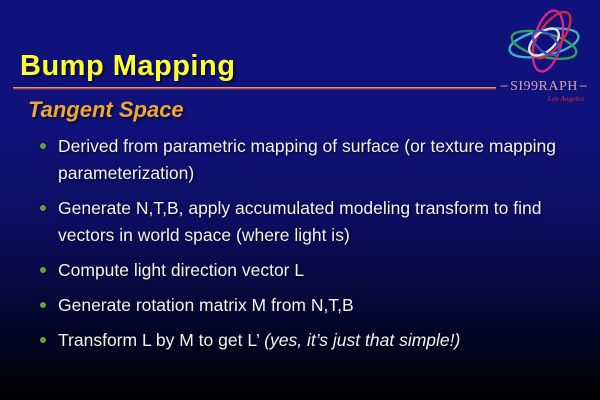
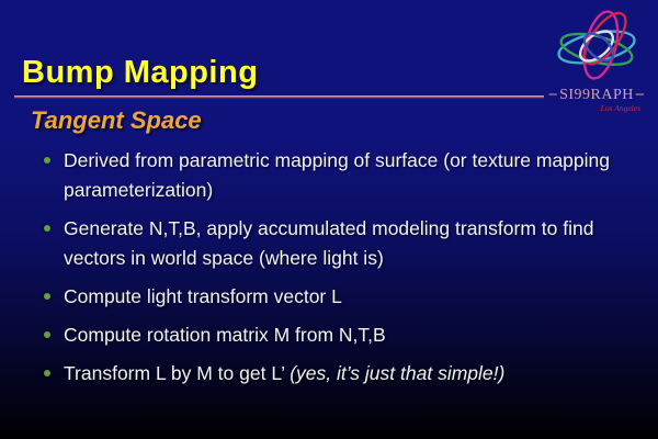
  Bump Mapping
  –
  SI99RAPH
  –
  Los Angeles
  Tangent Space
  Derived from parametric mapping of surface (or texture mapping parameterization)
  Generate N,T,B, apply accumulated modeling transform to find vectors in world space (where light is)
- Compute light direction vector L
+ Compute light transform vector L
- Generate rotation matrix M from N,T,B
+ Compute rotation matrix M from N,T,B
  Transform L by M to get L’ (yes, it’s just that simple!)
